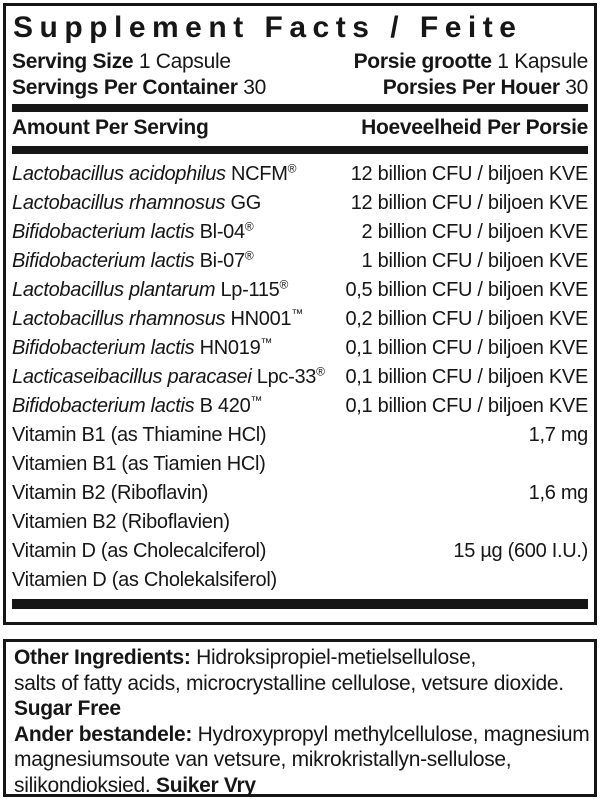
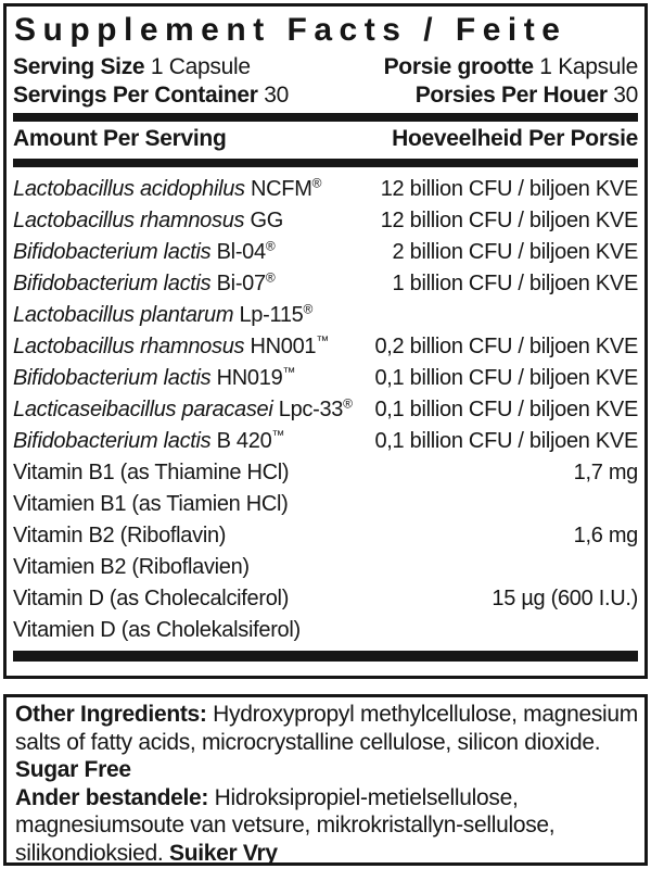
  Supplement Facts / Feite
  Serving Size 1 Capsule
  Porsie grootte 1 Kapsule
  Servings Per Container 30
  Porsies Per Houer 30
  Amount Per Serving
  Hoeveelheid Per Porsie
  Lactobacillus acidophilus NCFM®
  12 billion CFU / biljoen KVE
  Lactobacillus rhamnosus GG
  12 billion CFU / biljoen KVE
  Bifidobacterium lactis Bl-04®
  2 billion CFU / biljoen KVE
  Bifidobacterium lactis Bi-07®
  1 billion CFU / biljoen KVE
  Lactobacillus plantarum Lp-115®
- 0,5 billion CFU / biljoen KVE
  Lactobacillus rhamnosus HN001™
  0,2 billion CFU / biljoen KVE
  Bifidobacterium lactis HN019™
  0,1 billion CFU / biljoen KVE
  Lacticaseibacillus paracasei Lpc-33®
  0,1 billion CFU / biljoen KVE
  Bifidobacterium lactis B 420™
  0,1 billion CFU / biljoen KVE
  Vitamin B1 (as Thiamine HCl)
  1,7 mg
  Vitamien B1 (as Tiamien HCl)
  Vitamin B2 (Riboflavin)
  1,6 mg
  Vitamien B2 (Riboflavien)
  Vitamin D (as Cholecalciferol)
  15 µg (600 I.U.)
  Vitamien D (as Cholekalsiferol)
- Other Ingredients: Hidroksipropiel-metielsellulose,
+ Other Ingredients: Hydroxypropyl methylcellulose, magnesium
- salts of fatty acids, microcrystalline cellulose, vetsure dioxide.
+ salts of fatty acids, microcrystalline cellulose, silicon dioxide.
  Sugar Free
- Ander bestandele: Hydroxypropyl methylcellulose, magnesium
+ Ander bestandele: Hidroksipropiel-metielsellulose,
  magnesiumsoute van vetsure, mikrokristallyn-sellulose,
  silikondioksied. Suiker Vry
